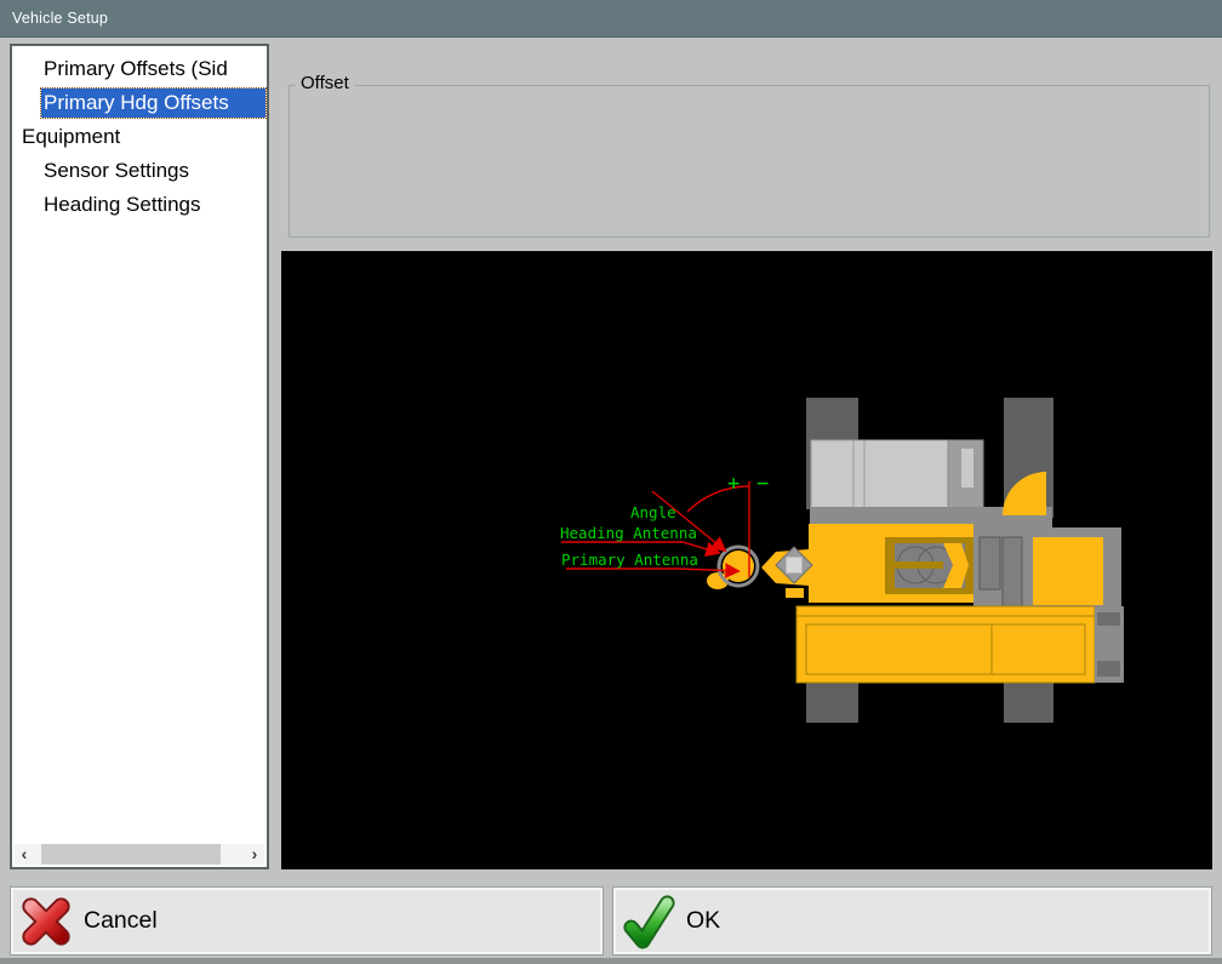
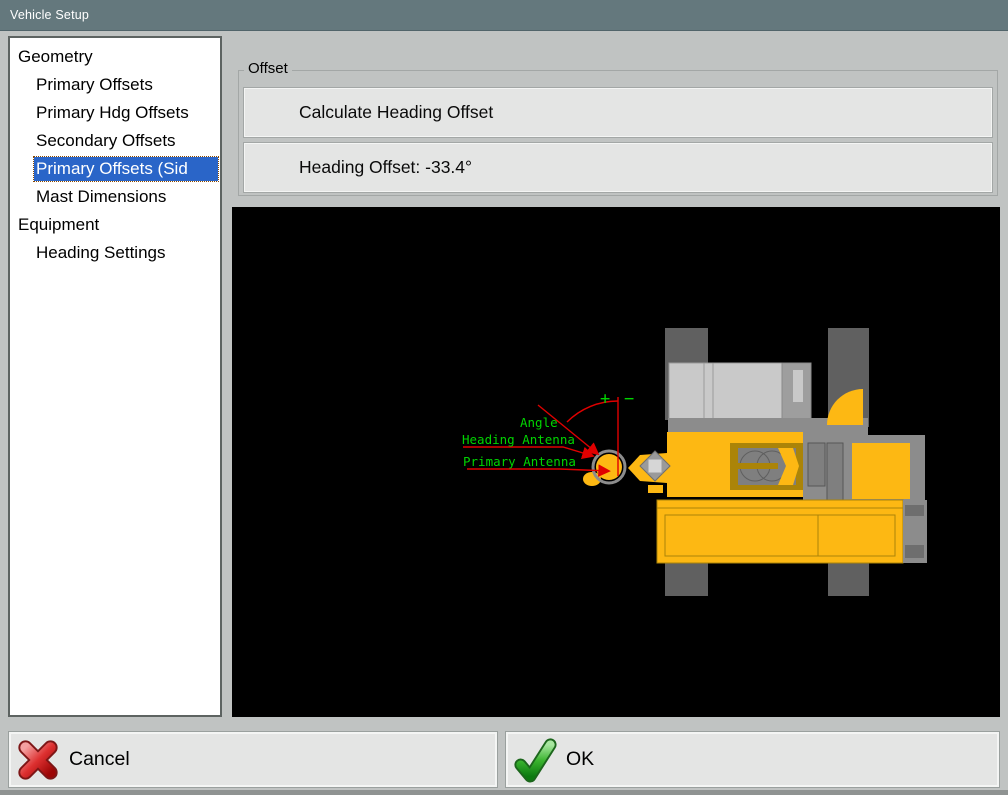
  Vehicle Setup
+ Geometry
+ Primary Offsets
- Primary Offsets (Sid
+ Primary Hdg Offsets
+ Secondary Offsets
- Primary Hdg Offsets
+ Primary Offsets (Sid
+ Mast Dimensions
  Equipment
- Sensor Settings
  Heading Settings
- ‹
- ›
  Offset
+ Calculate Heading Offset
+ Heading Offset: -33.4°
  Angle
  Heading Antenna
  Primary Antenna
  +
  −
  Cancel
  OK
